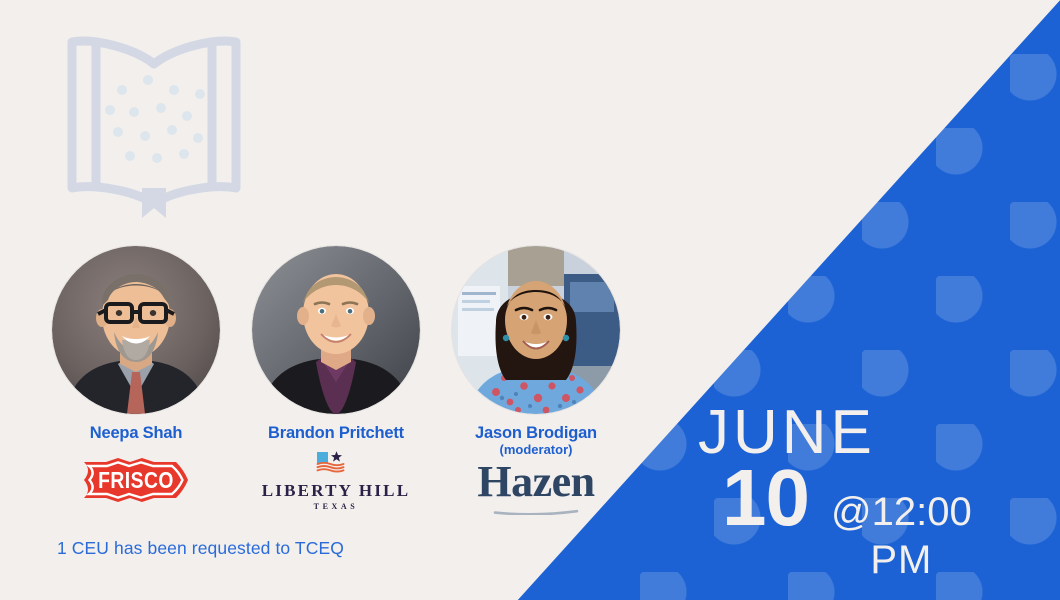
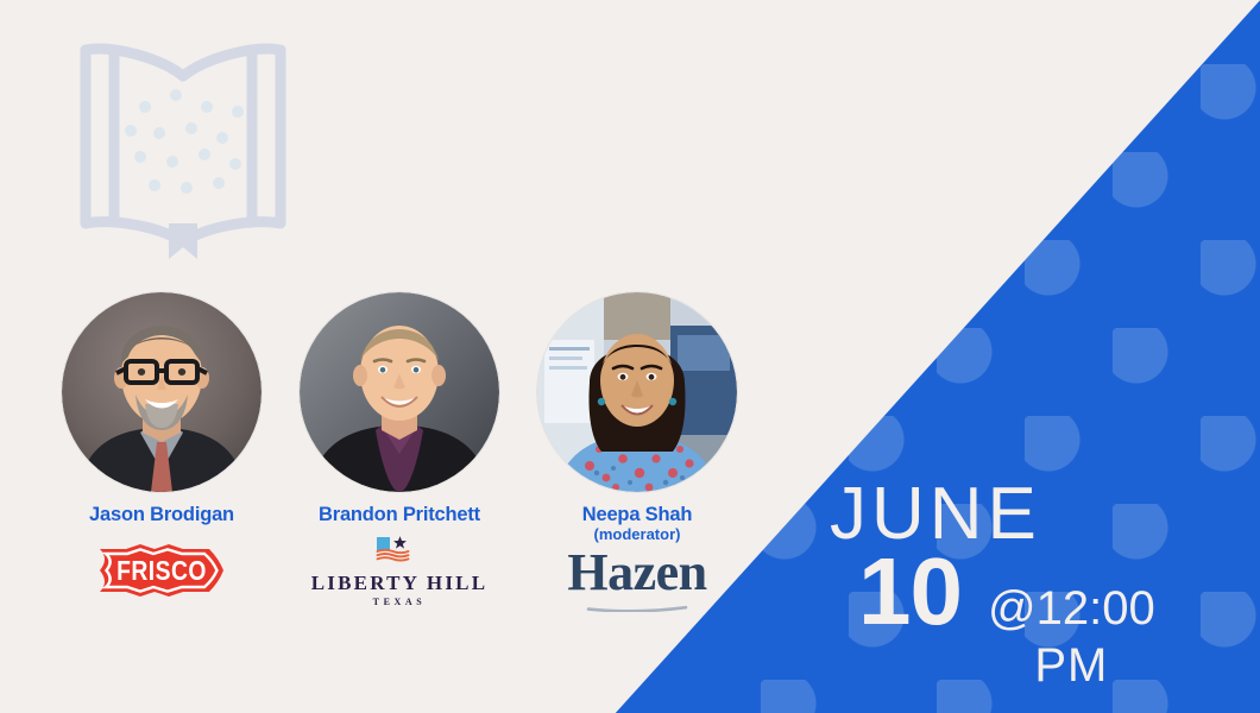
- Neepa Shah
+ Jason Brodigan
  FRISCO
  Brandon Pritchett
  LIBERTY HILL
  TEXAS
- Jason Brodigan
+ Neepa Shah
  (moderator)
  Hazen
- 1 CEU has been requested to TCEQ
  JUNE
  10
  @12:00
  PM
